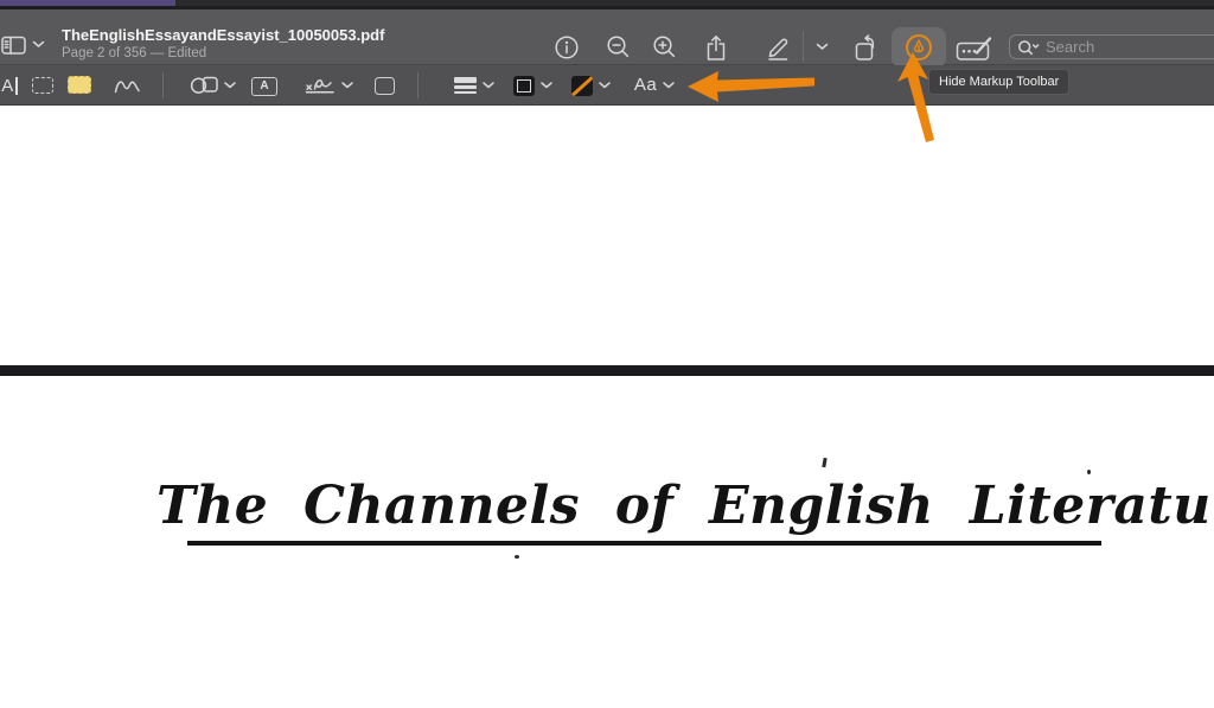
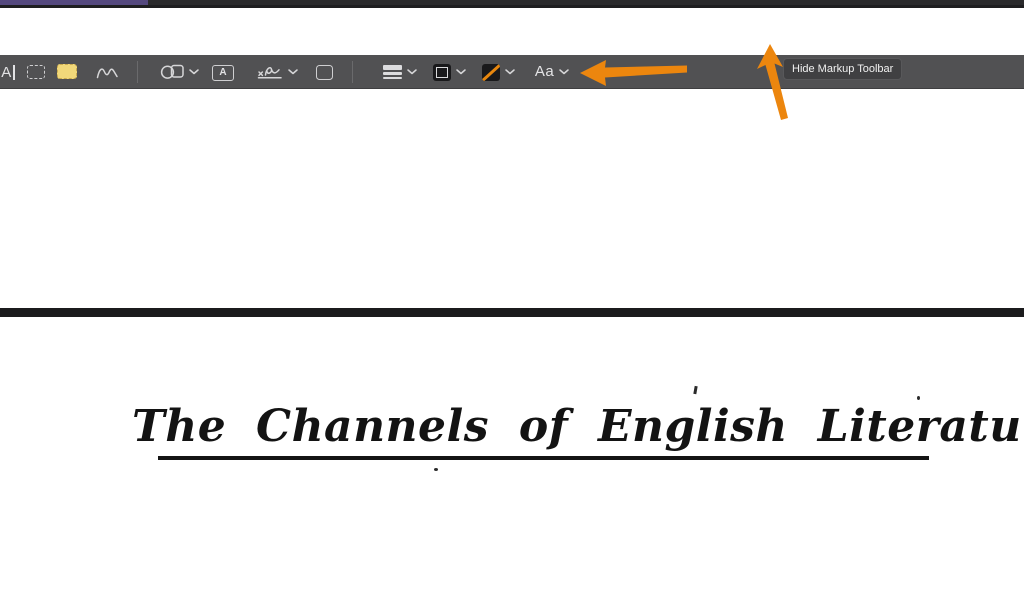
- TheEnglishEssayandEssayist_10050053.pdf
- Page 2 of 356 — Edited
- Search
  A
  A
  Aa
  Hide Markup Toolbar
  The Channels of English Literatu
